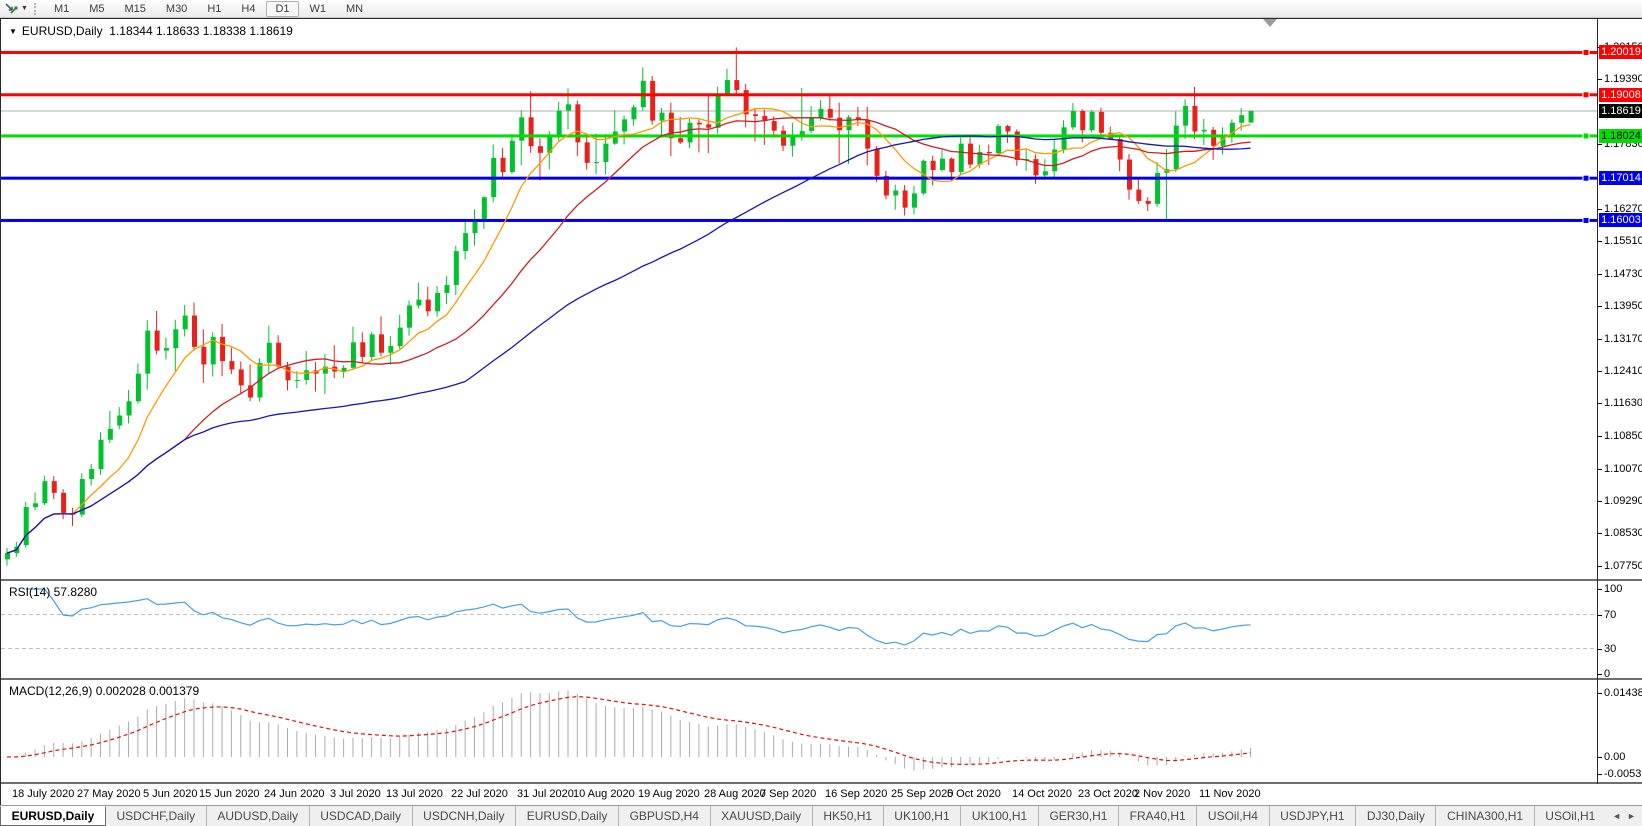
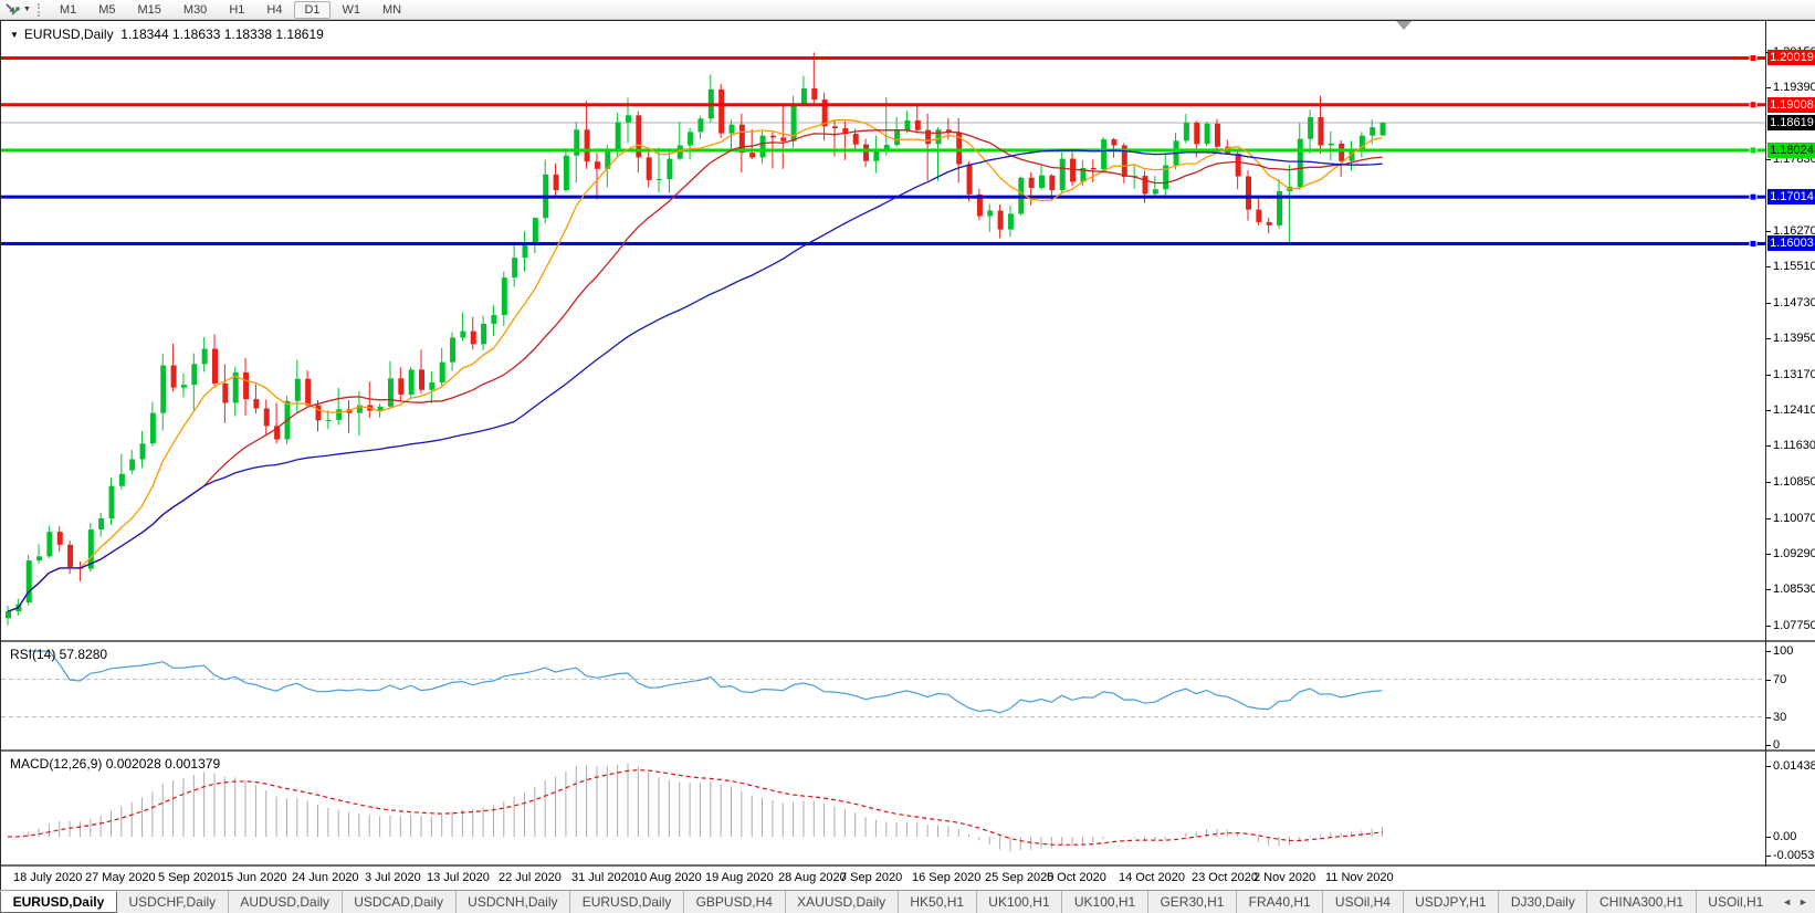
  M1
  M5
  M15
  M30
  H1
  H4
  D1
  W1
  MN
  1.19390
  1.17830
  1.16270
  1.15510
  1.14730
  1.13950
  1.13170
  1.12410
  1.11630
  1.10850
  1.10070
  1.09290
  1.08530
  1.07750
  1.20019
  1.19008
  1.18024
  1.17014
  1.16003
  1.18619
  100
  70
  30
  0
  0.01438
  0.00
  -0.0053
  18 July 2020
  27 May 2020
- 5 Jun 2020
+ 5 Sep 2020
  15 Jun 2020
  24 Jun 2020
  3 Jul 2020
  13 Jul 2020
  22 Jul 2020
  31 Jul 2020
  10 Aug 2020
  19 Aug 2020
  28 Aug 2020
  7 Sep 2020
  16 Sep 2020
  25 Sep 2020
  5 Oct 2020
  14 Oct 2020
  23 Oct 2020
  2 Nov 2020
  11 Nov 2020
  ▼ EURUSD,Daily 1.18344 1.18633 1.18338 1.18619
  RSI(14) 57.8280
  MACD(12,26,9) 0.002028 0.001379
  EURUSD,Daily
  USDCHF,Daily
  AUDUSD,Daily
  USDCAD,Daily
  USDCNH,Daily
  EURUSD,Daily
  GBPUSD,H4
  XAUUSD,Daily
  HK50,H1
  UK100,H1
  UK100,H1
  GER30,H1
  FRA40,H1
  USOil,H4
  USDJPY,H1
  DJ30,Daily
  CHINA300,H1
  USOil,H1
  ◄
  ►
